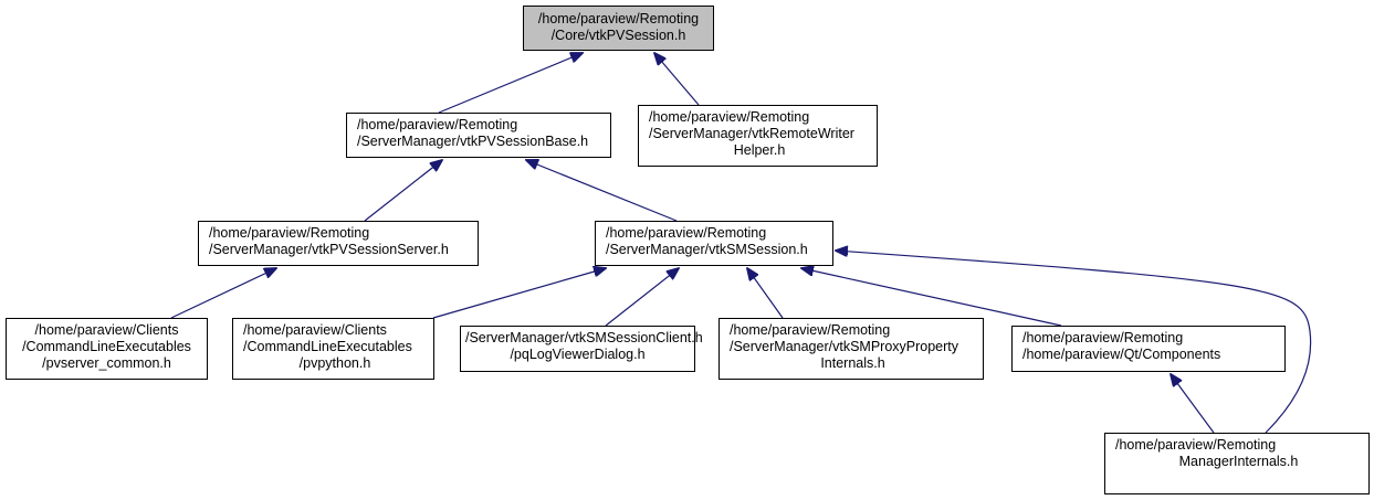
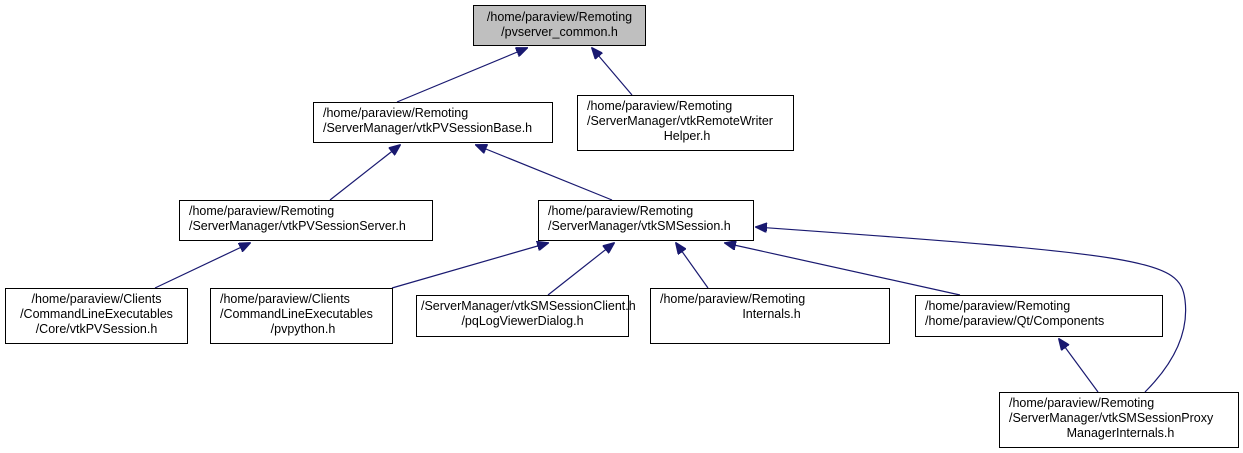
  /home/paraview/Remoting
- /Core/vtkPVSession.h
+ /pvserver_common.h
  /home/paraview/Remoting
  /ServerManager/vtkPVSessionBase.h
  /home/paraview/Remoting
  /ServerManager/vtkRemoteWriter
  Helper.h
  /home/paraview/Remoting
  /ServerManager/vtkPVSessionServer.h
  /home/paraview/Remoting
  /ServerManager/vtkSMSession.h
  /home/paraview/Clients
  /CommandLineExecutables
- /pvserver_common.h
+ /Core/vtkPVSession.h
  /home/paraview/Clients
  /CommandLineExecutables
  /pvpython.h
  /ServerManager/vtkSMSessionClient.h
  /pqLogViewerDialog.h
  /home/paraview/Remoting
- /ServerManager/vtkSMProxyProperty
  Internals.h
  /home/paraview/Remoting
  /home/paraview/Qt/Components
  /home/paraview/Remoting
+ /ServerManager/vtkSMSessionProxy
  ManagerInternals.h
